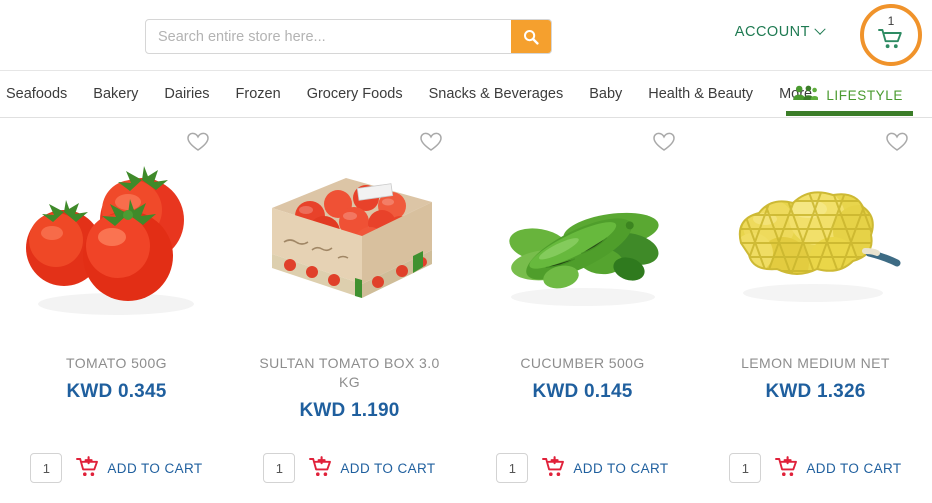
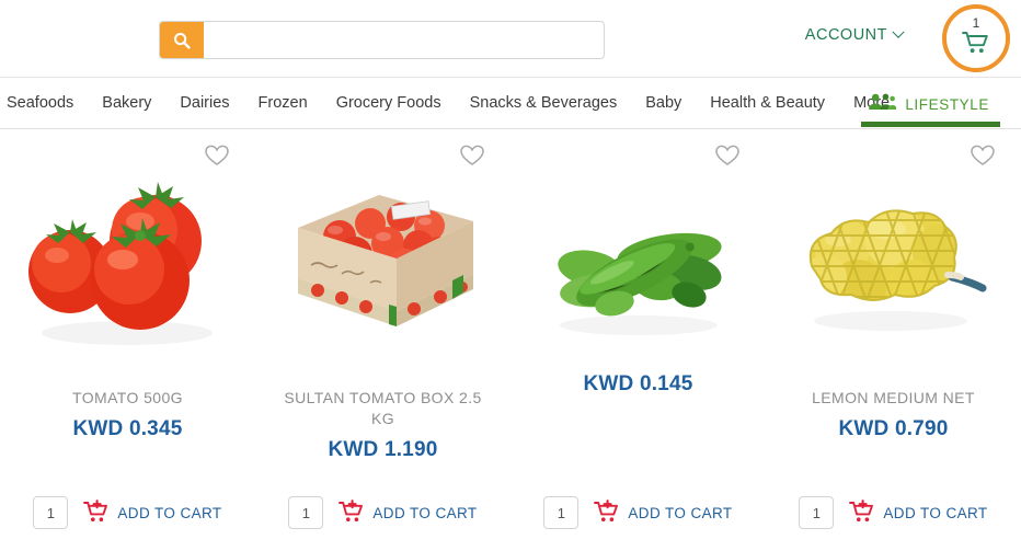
- Search entire store here...
  ACCOUNT
  1
  Seafoods
  Bakery
  Dairies
  Frozen
  Grocery Foods
  Snacks & Beverages
  Baby
  Health & Beauty
  LIFESTYLE
  TOMATO 500G
  KWD 0.345
  1
  ADD TO CART
- SULTAN TOMATO BOX 3.0 KG
+ SULTAN TOMATO BOX 2.5 KG
  KWD 1.190
  1
  ADD TO CART
- CUCUMBER 500G
  KWD 0.145
  1
  ADD TO CART
  LEMON MEDIUM NET
- KWD 1.326
+ KWD 0.790
  1
  ADD TO CART
